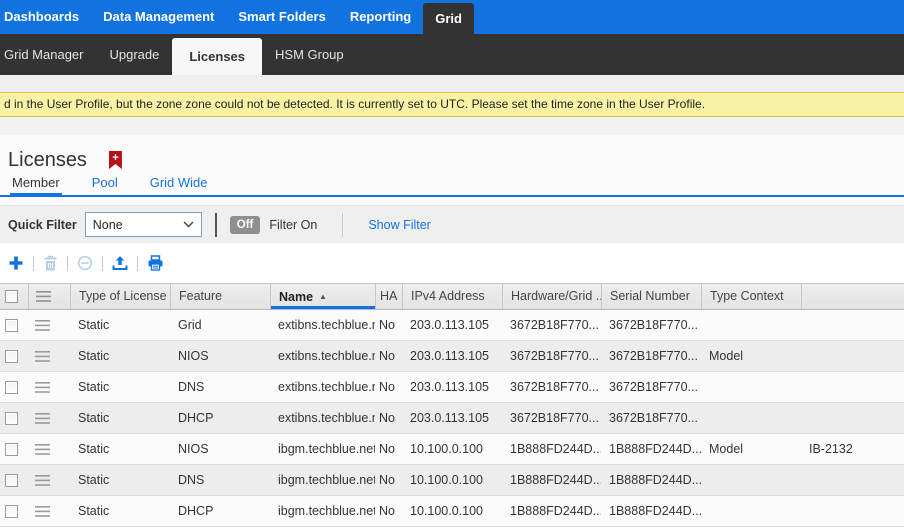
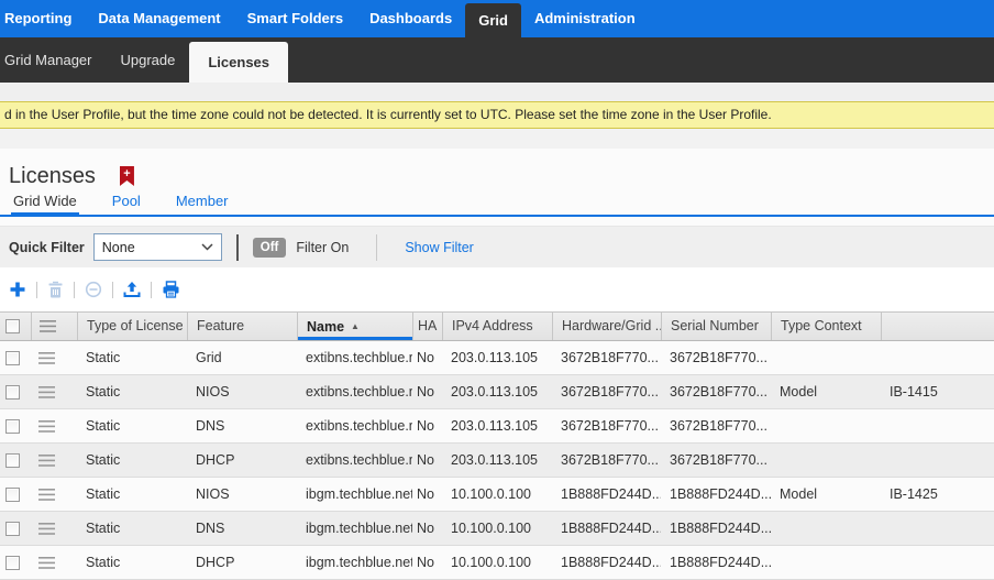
- Dashboards
+ Reporting
  Data Management
  Smart Folders
- Reporting
+ Dashboards
  Grid
+ Administration
  Grid Manager
  Upgrade
  Licenses
- HSM Group
- d in the User Profile, but the zone zone could not be detected. It is currently set to UTC. Please set the time zone in the User Profile.
+ d in the User Profile, but the time zone could not be detected. It is currently set to UTC. Please set the time zone in the User Profile.
  Licenses
  +
- Member
+ Grid Wide
  Pool
- Grid Wide
+ Member
  Quick Filter
  None
  Off
  Filter On
  Show Filter
  Type of License
  Feature
  Name ▲
  HA
  IPv4 Address
  Hardware/Grid ..
  Serial Number
  Type Context
  Static
  Grid
  extibns.techblue.
  No
  203.0.113.105
  3672B18F770...
  3672B18F770...
  Static
  NIOS
  extibns.techblue.
  No
  203.0.113.105
  3672B18F770...
  3672B18F770...
  Model
+ IB-1415
  Static
  DNS
  extibns.techblue.
  No
  203.0.113.105
  3672B18F770...
  3672B18F770...
  Static
  DHCP
  extibns.techblue.
  No
  203.0.113.105
  3672B18F770...
  3672B18F770...
  Static
  NIOS
  ibgm.techblue.net
  No
  10.100.0.100
  1B888FD244D..
  1B888FD244D...
  Model
- IB-2132
+ IB-1425
  Static
  DNS
  ibgm.techblue.net
  No
  10.100.0.100
  1B888FD244D..
  1B888FD244D...
  Static
  DHCP
  ibgm.techblue.net
  No
  10.100.0.100
  1B888FD244D..
  1B888FD244D...
